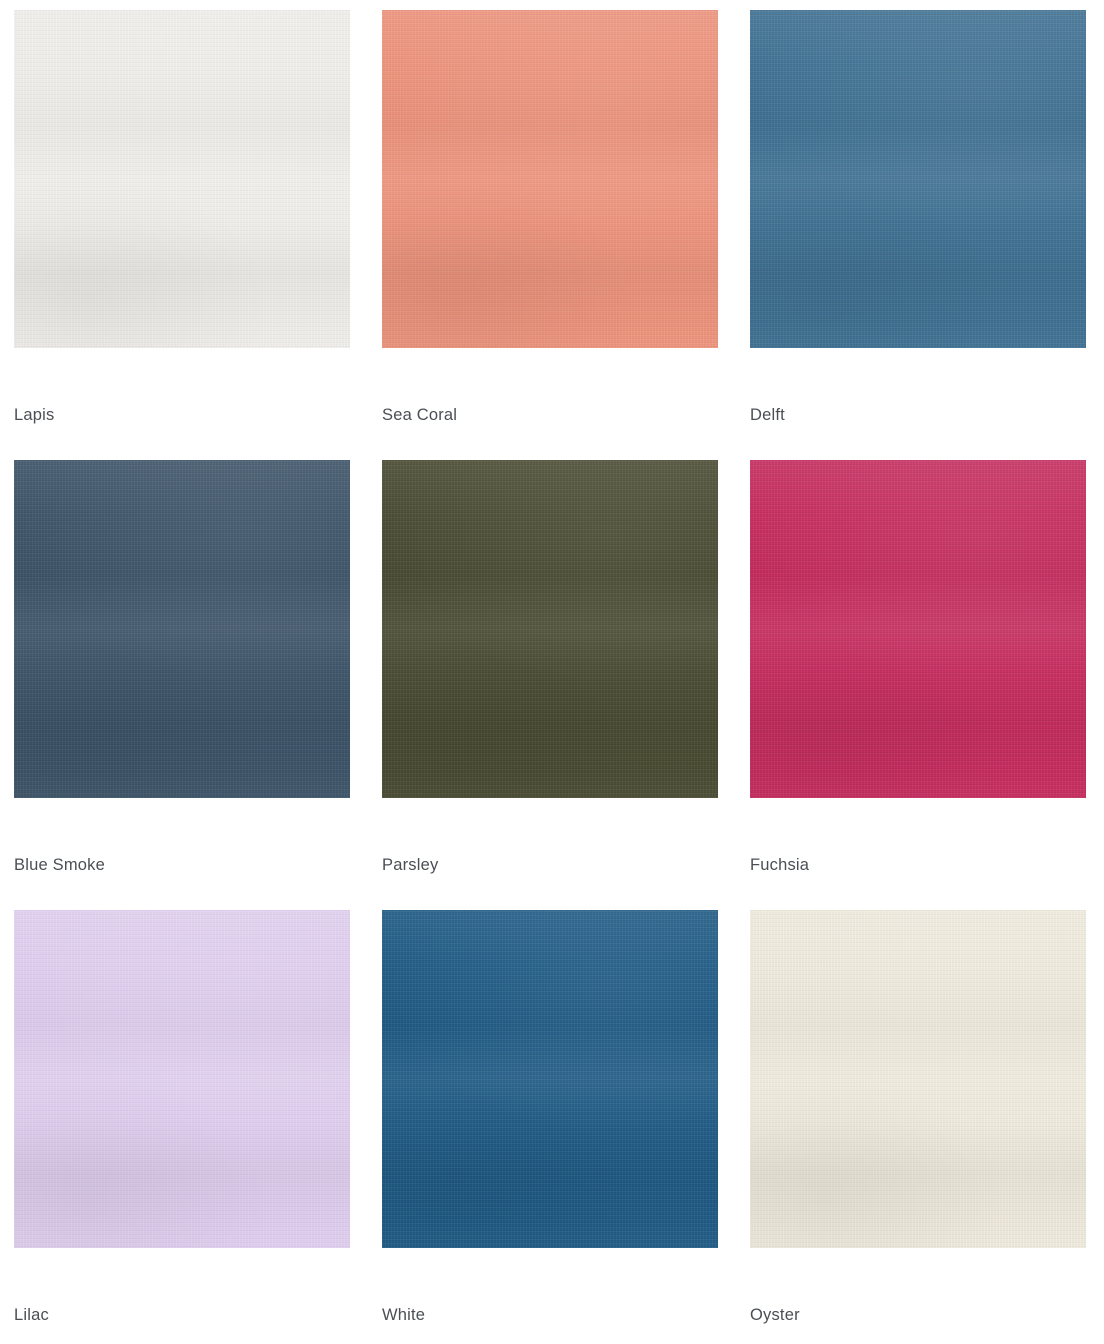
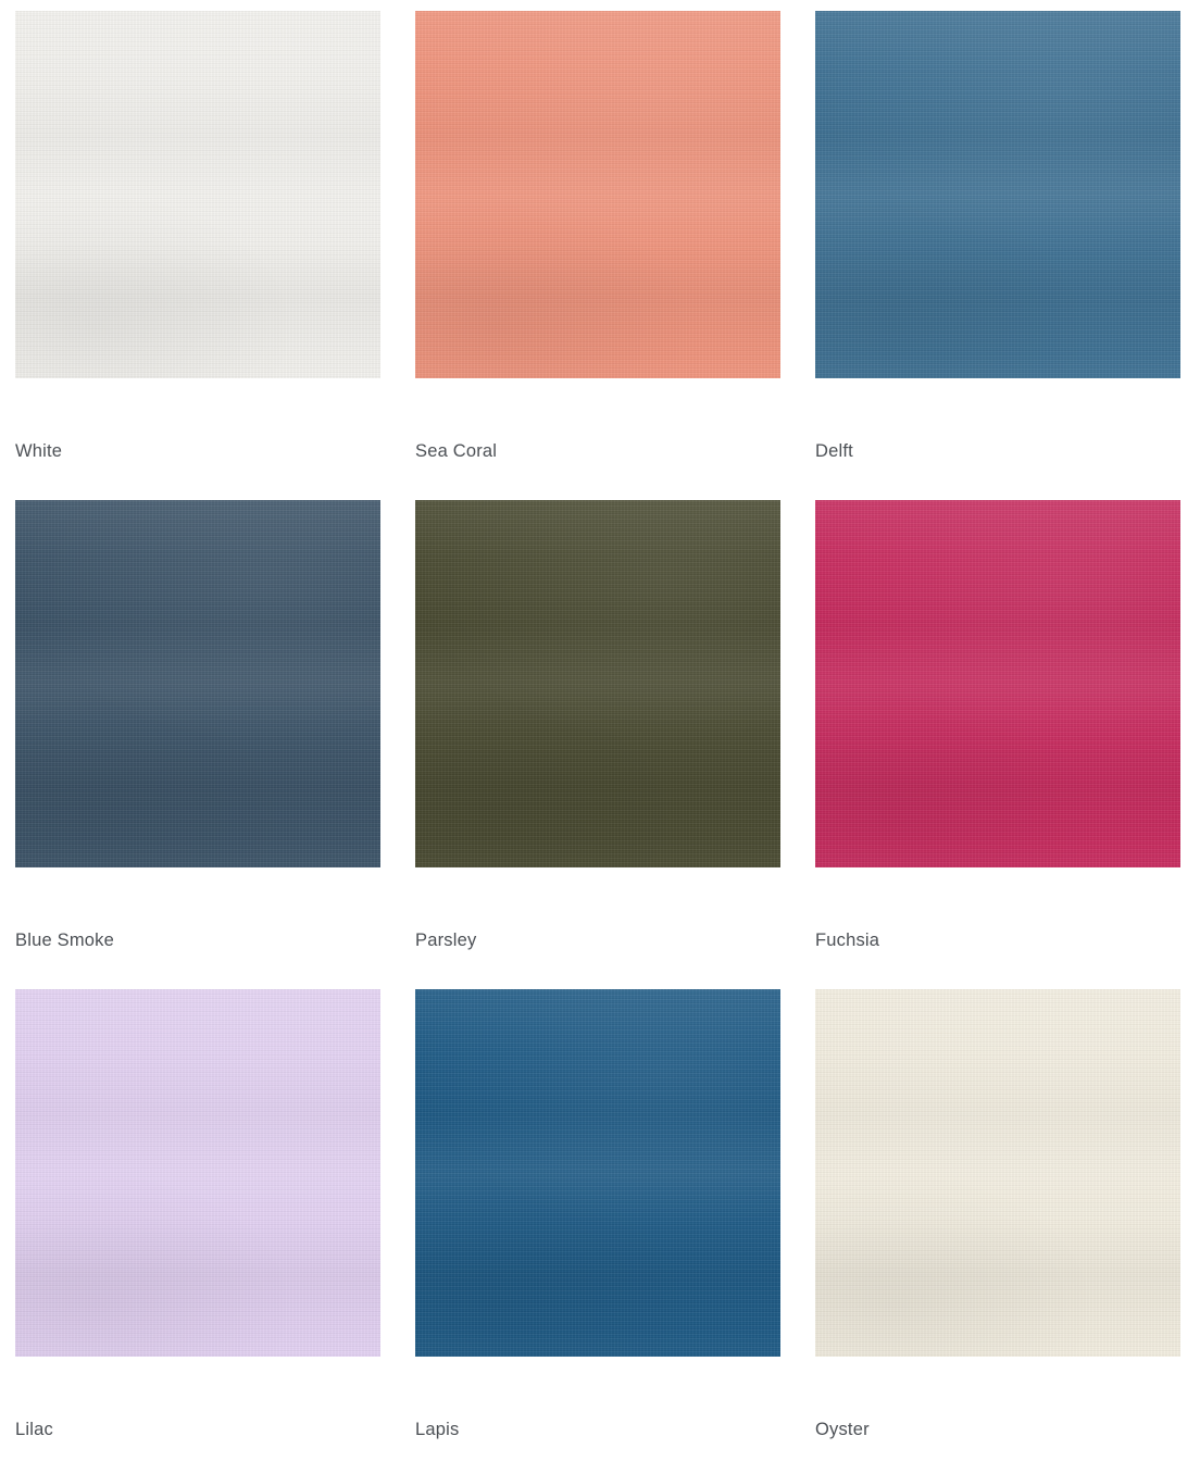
- Lapis
+ White
  Sea Coral
  Delft
  Blue Smoke
  Parsley
  Fuchsia
  Lilac
- White
+ Lapis
  Oyster
